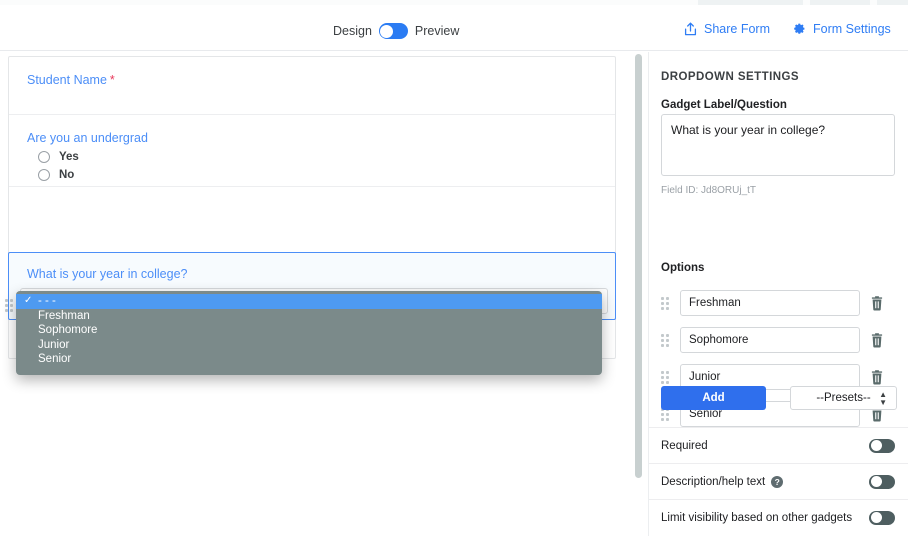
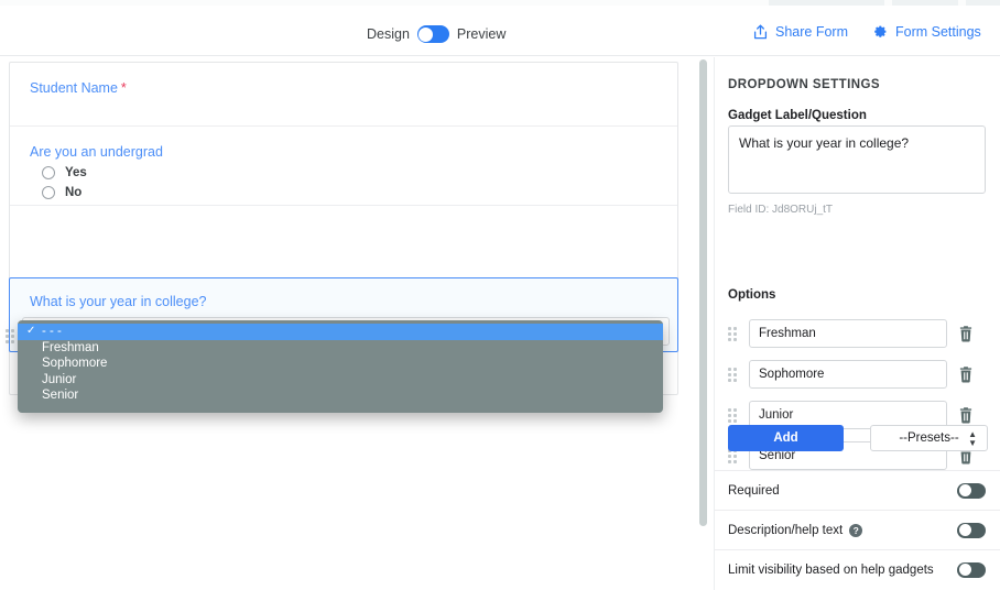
  Design
  Preview
  Share Form
  Form Settings
  Student Name *
  Are you an undergrad
  Yes
  No
  What is your year in college?
  - - -
  Freshman
  Sophomore
  Junior
  Senior
  DROPDOWN SETTINGS
  Gadget Label/Question
  What is your year in college?
  Field ID: Jd8ORUj_tT
  Options
  Freshman
  Sophomore
  Junior
  Senior
  Add
  --Presets--
  ▲
  ▼
  Required
  Description/help text
  ?
- Limit visibility based on other gadgets
+ Limit visibility based on help gadgets
